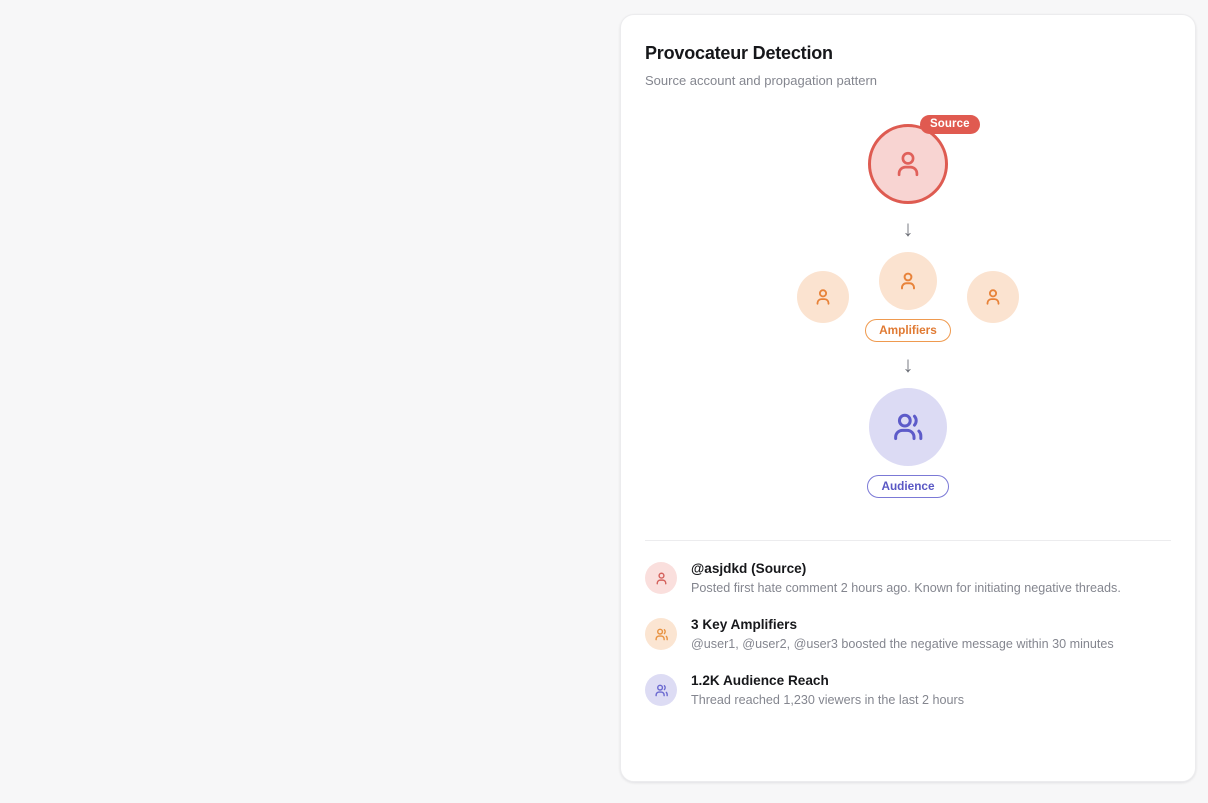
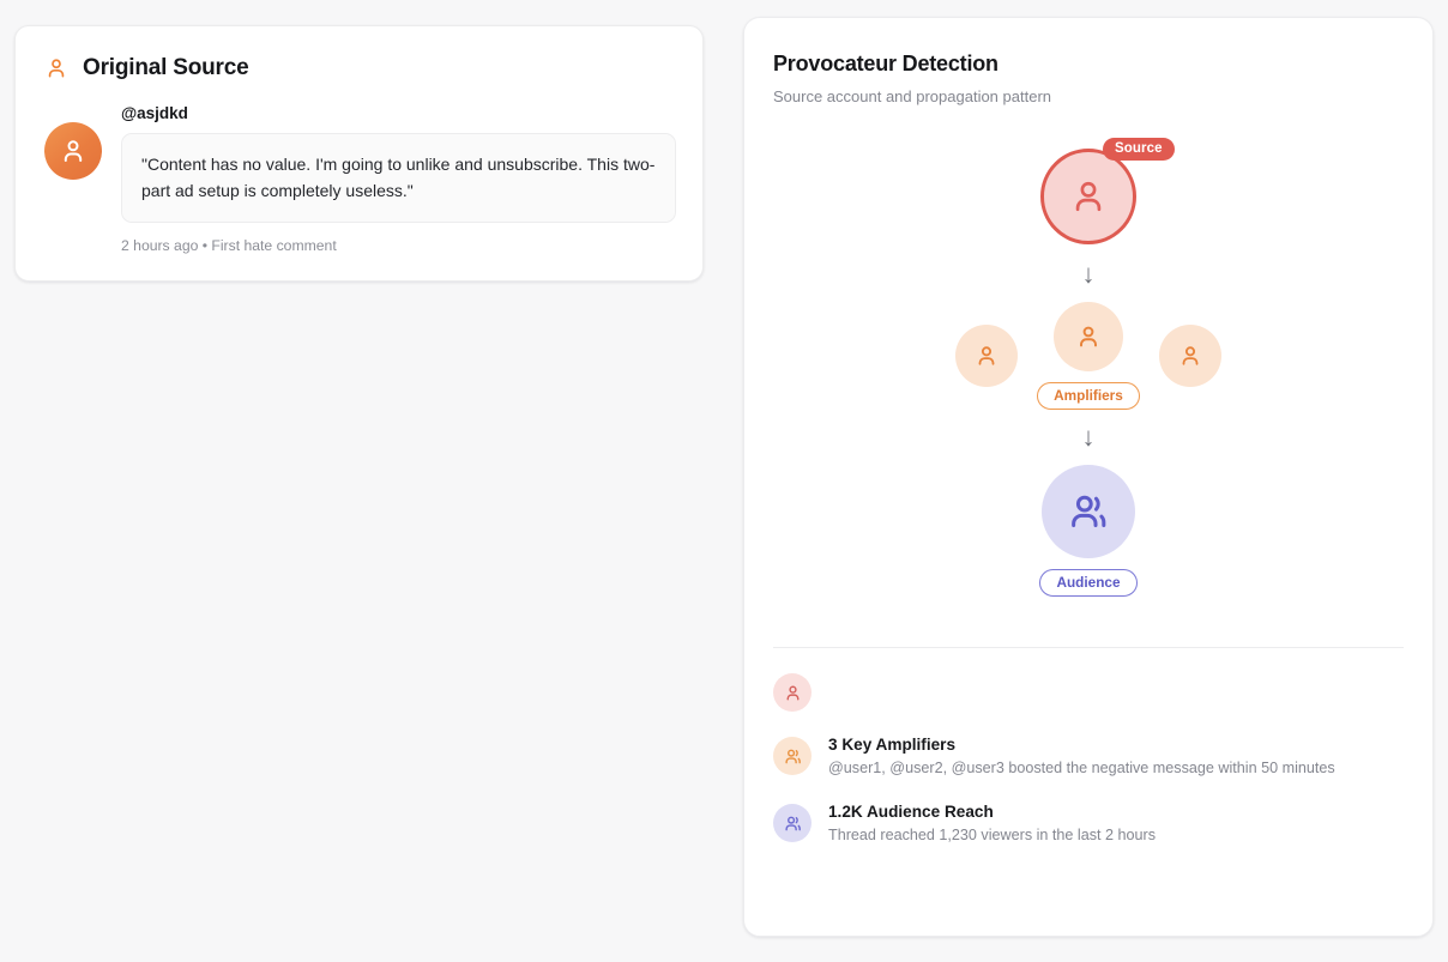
+ Original Source
+ @asjdkd
+ "Content has no value. I'm going to unlike and unsubscribe. This two-part ad setup is completely useless."
+ 2 hours ago • First hate comment
  Provocateur Detection
  Source account and propagation pattern
  Source
  ↓
  Amplifiers
  ↓
  Audience
- @asjdkd (Source)
- Posted first hate comment 2 hours ago. Known for initiating negative threads.
  3 Key Amplifiers
- @user1, @user2, @user3 boosted the negative message within 30 minutes
+ @user1, @user2, @user3 boosted the negative message within 50 minutes
  1.2K Audience Reach
  Thread reached 1,230 viewers in the last 2 hours
